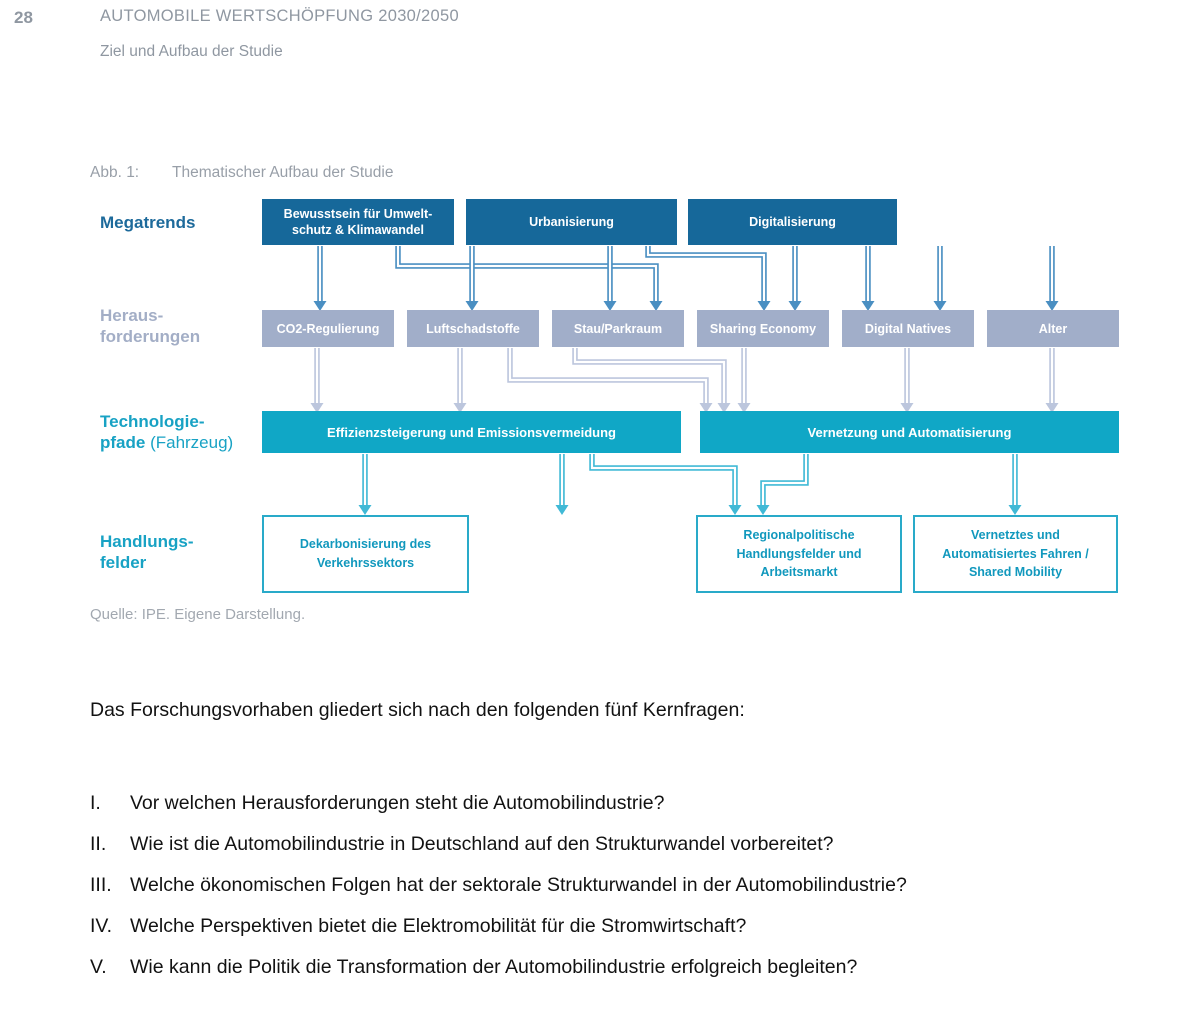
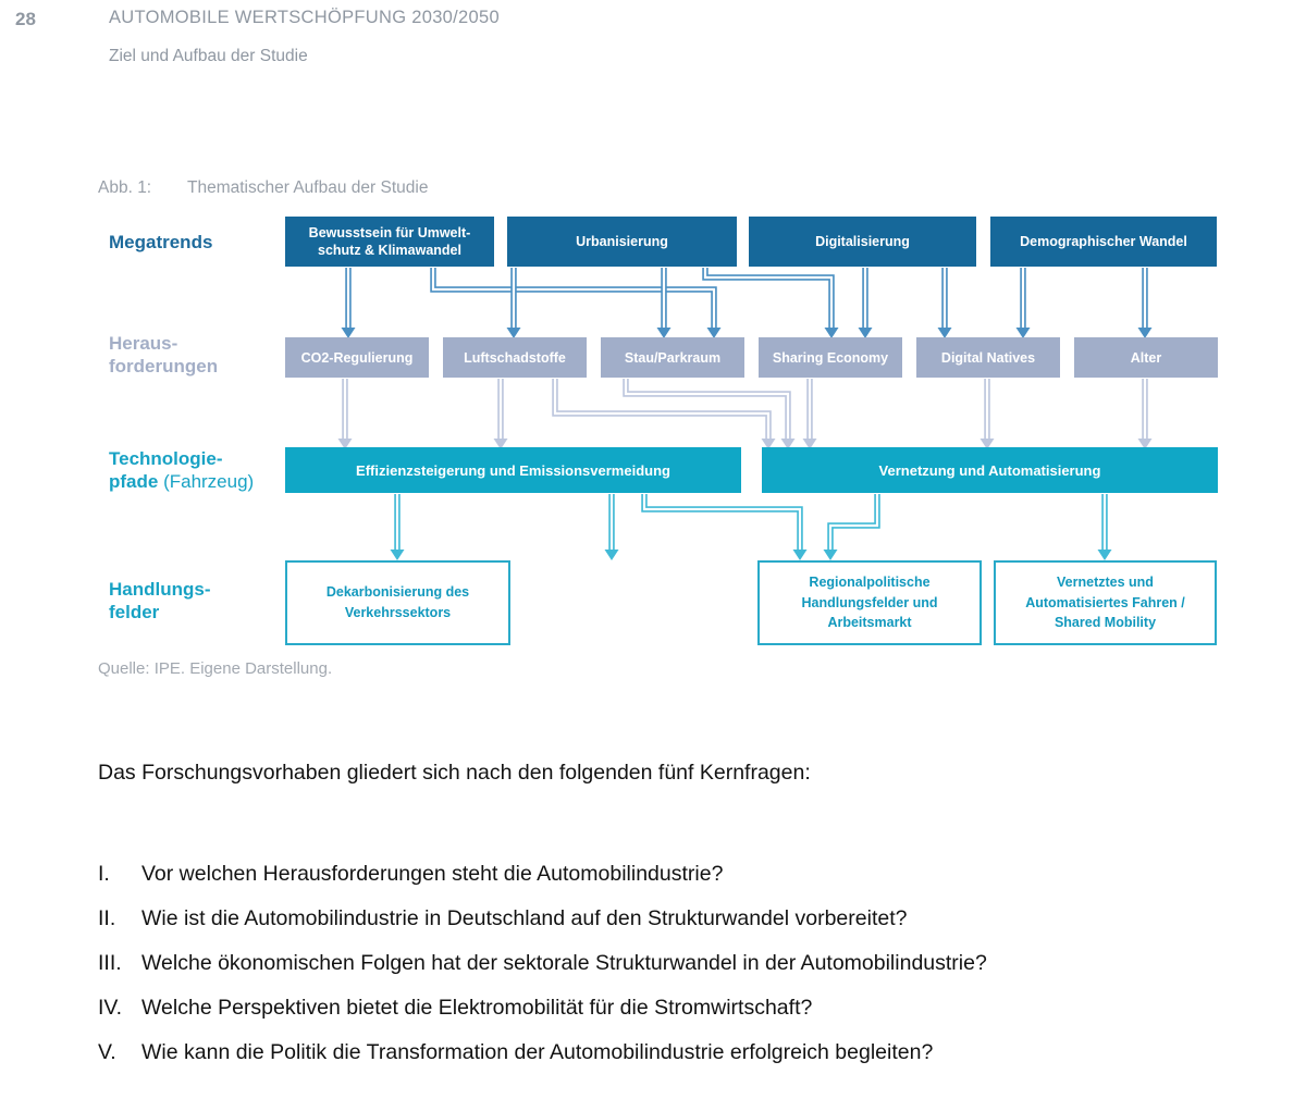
  28
  AUTOMOBILE WERTSCHÖPFUNG 2030/2050
  Ziel und Aufbau der Studie
  Abb. 1: Thematischer Aufbau der Studie
  Megatrends
  Heraus-
  forderungen
  Technologie-
  pfade (Fahrzeug)
  Handlungs-
  felder
  Bewusstsein für Umwelt-
  schutz & Klimawandel
  Urbanisierung
  Digitalisierung
+ Demographischer Wandel
  CO2-Regulierung
  Luftschadstoffe
  Stau/Parkraum
  Sharing Economy
  Digital Natives
  Alter
  Effizienzsteigerung und Emissionsvermeidung
  Vernetzung und Automatisierung
  Dekarbonisierung des Verkehrssektors
  Regionalpolitische Handlungsfelder und Arbeitsmarkt
  Vernetztes und Automatisiertes Fahren / Shared Mobility
  Quelle: IPE. Eigene Darstellung.
  Das Forschungsvorhaben gliedert sich nach den folgenden fünf Kernfragen:
  I.
  Vor welchen Herausforderungen steht die Automobilindustrie?
  II.
  Wie ist die Automobilindustrie in Deutschland auf den Strukturwandel vorbereitet?
  III.
  Welche ökonomischen Folgen hat der sektorale Strukturwandel in der Automobilindustrie?
  IV.
  Welche Perspektiven bietet die Elektromobilität für die Stromwirtschaft?
  V.
  Wie kann die Politik die Transformation der Automobilindustrie erfolgreich begleiten?
